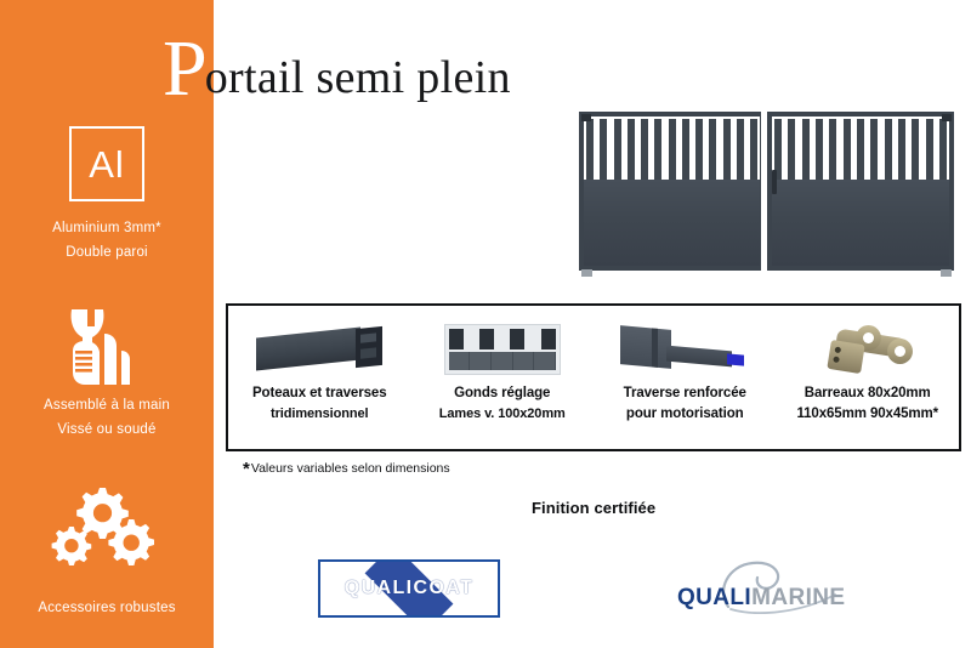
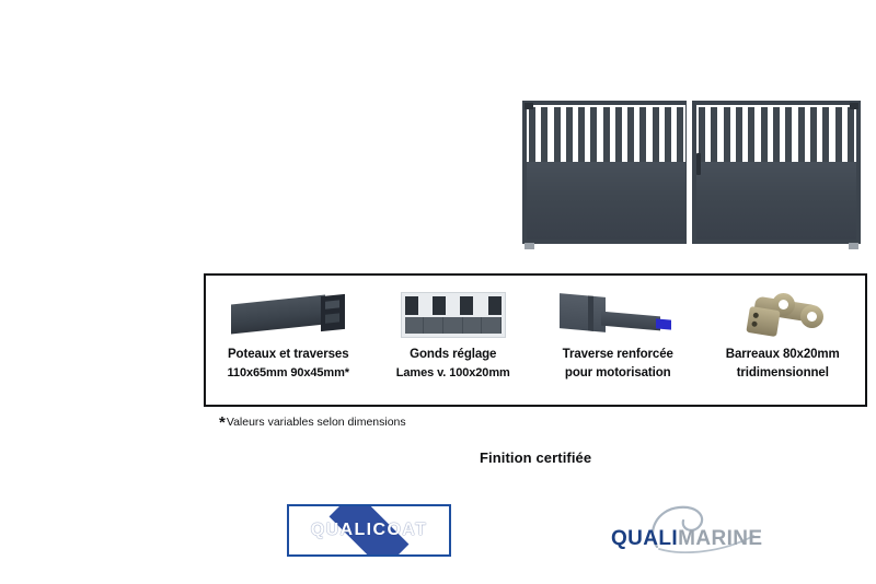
- Al
- Aluminium 3mm*
- Double paroi
- Assemblé à la main
- Vissé ou soudé
- Accessoires robustes
- P
- ortail semi plein
  Poteaux et traverses
- tridimensionnel
+ 110x65mm 90x45mm*
  Gonds réglage
  Lames v. 100x20mm
  Traverse renforcée
  pour motorisation
  Barreaux 80x20mm
- 110x65mm 90x45mm*
+ tridimensionnel
  *Valeurs variables selon dimensions
  Finition certifiée
  QUALICOAT
  QUALIMARINE
